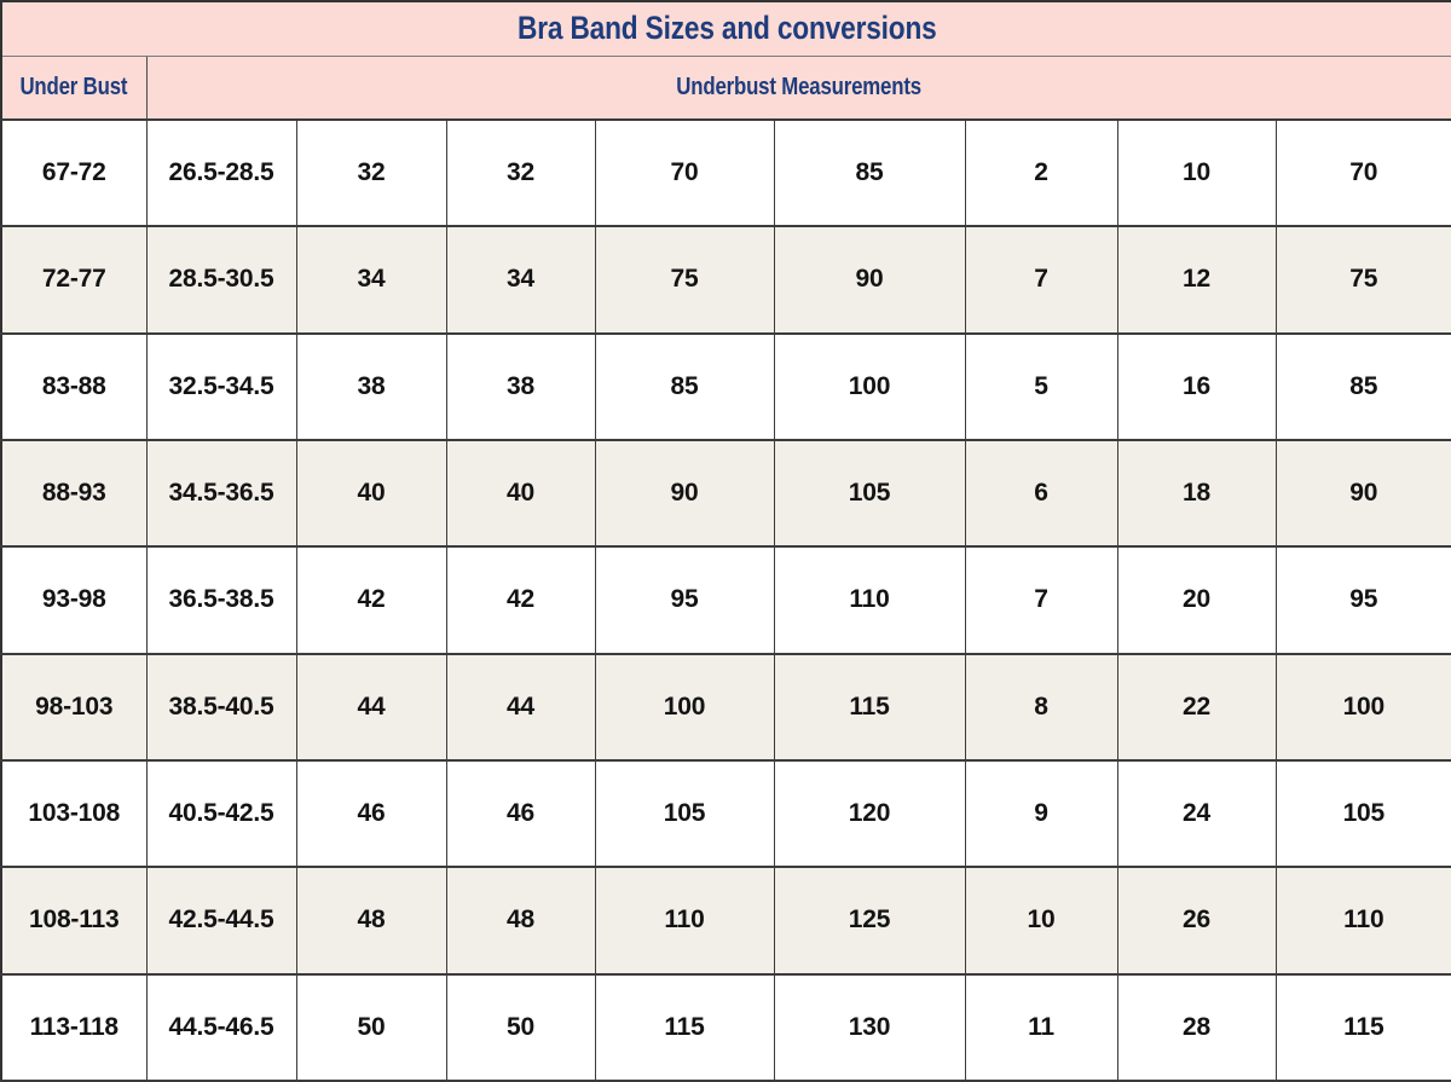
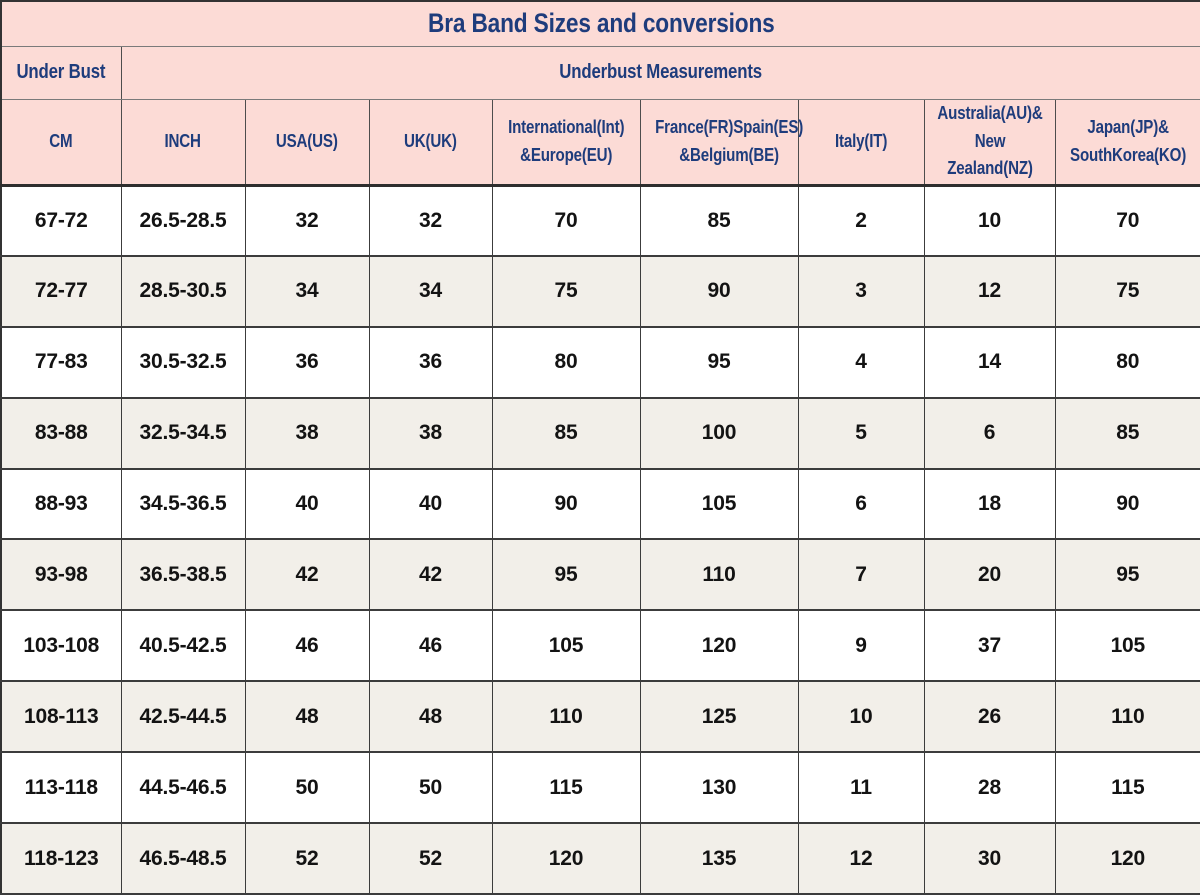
  Bra Band Sizes and conversions
  Under Bust	Underbust Measurements
+ CM	INCH	USA(US)	UK(UK)	International(Int) &Europe(EU)	France(FR)Spain(ES) &Belgium(BE)	Italy(IT)	Australia(AU)& New Zealand(NZ)	Japan(JP)& SouthKorea(KO)
  67-72	26.5-28.5	32	32	70	85	2	10	70
- 72-77	28.5-30.5	34	34	75	90	7	12	75
+ 72-77	28.5-30.5	34	34	75	90	3	12	75
+ 77-83	30.5-32.5	36	36	80	95	4	14	80
- 83-88	32.5-34.5	38	38	85	100	5	16	85
+ 83-88	32.5-34.5	38	38	85	100	5	6	85
  88-93	34.5-36.5	40	40	90	105	6	18	90
  93-98	36.5-38.5	42	42	95	110	7	20	95
- 98-103	38.5-40.5	44	44	100	115	8	22	100
- 103-108	40.5-42.5	46	46	105	120	9	24	105
+ 103-108	40.5-42.5	46	46	105	120	9	37	105
  108-113	42.5-44.5	48	48	110	125	10	26	110
  113-118	44.5-46.5	50	50	115	130	11	28	115
+ 118-123	46.5-48.5	52	52	120	135	12	30	120
